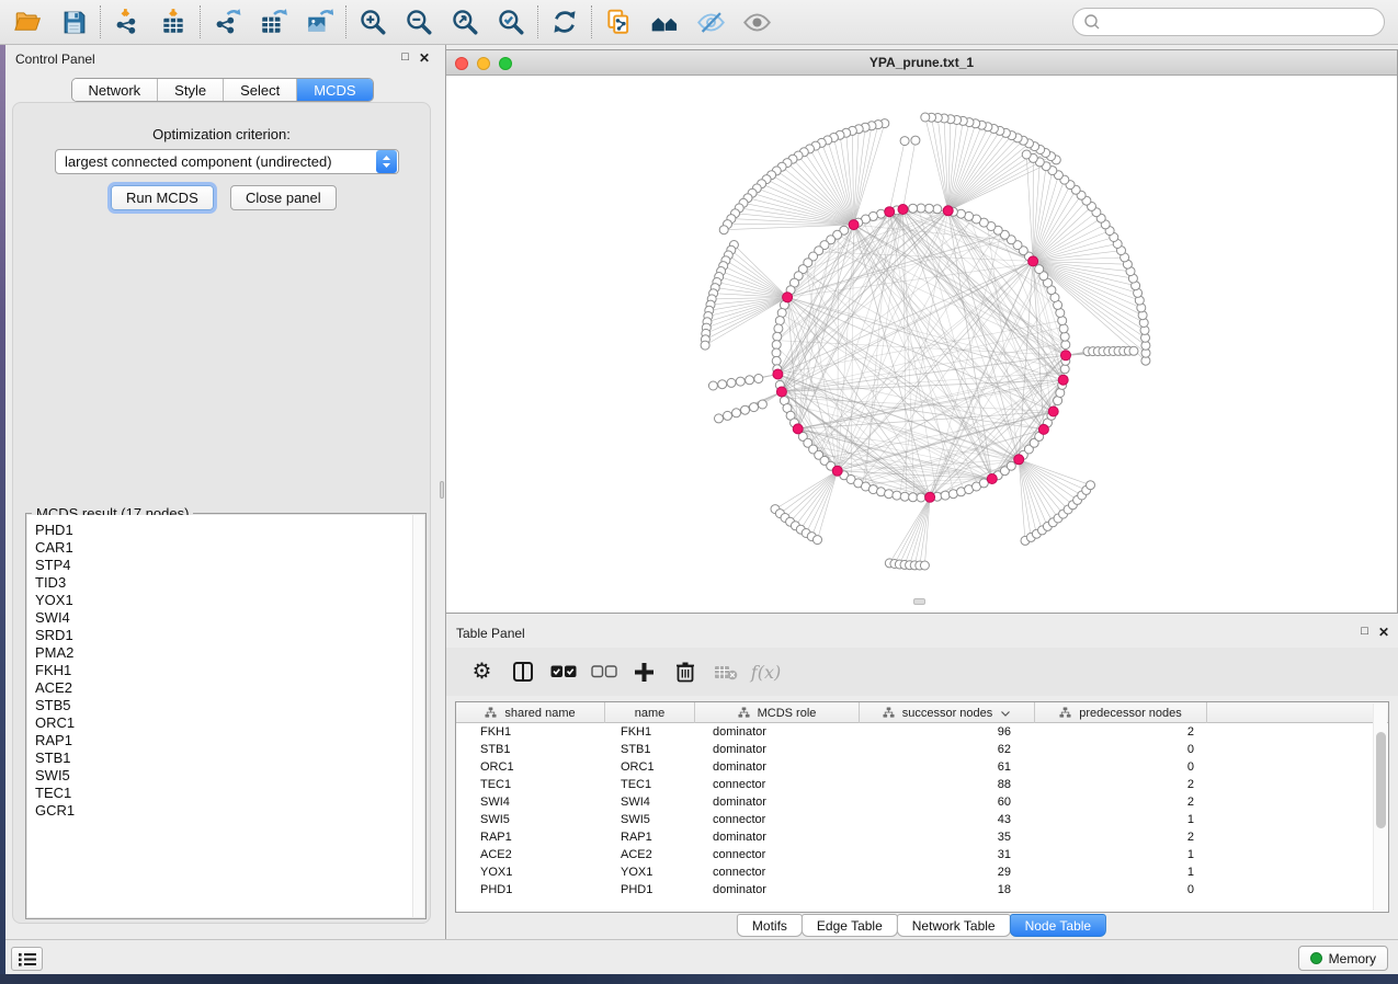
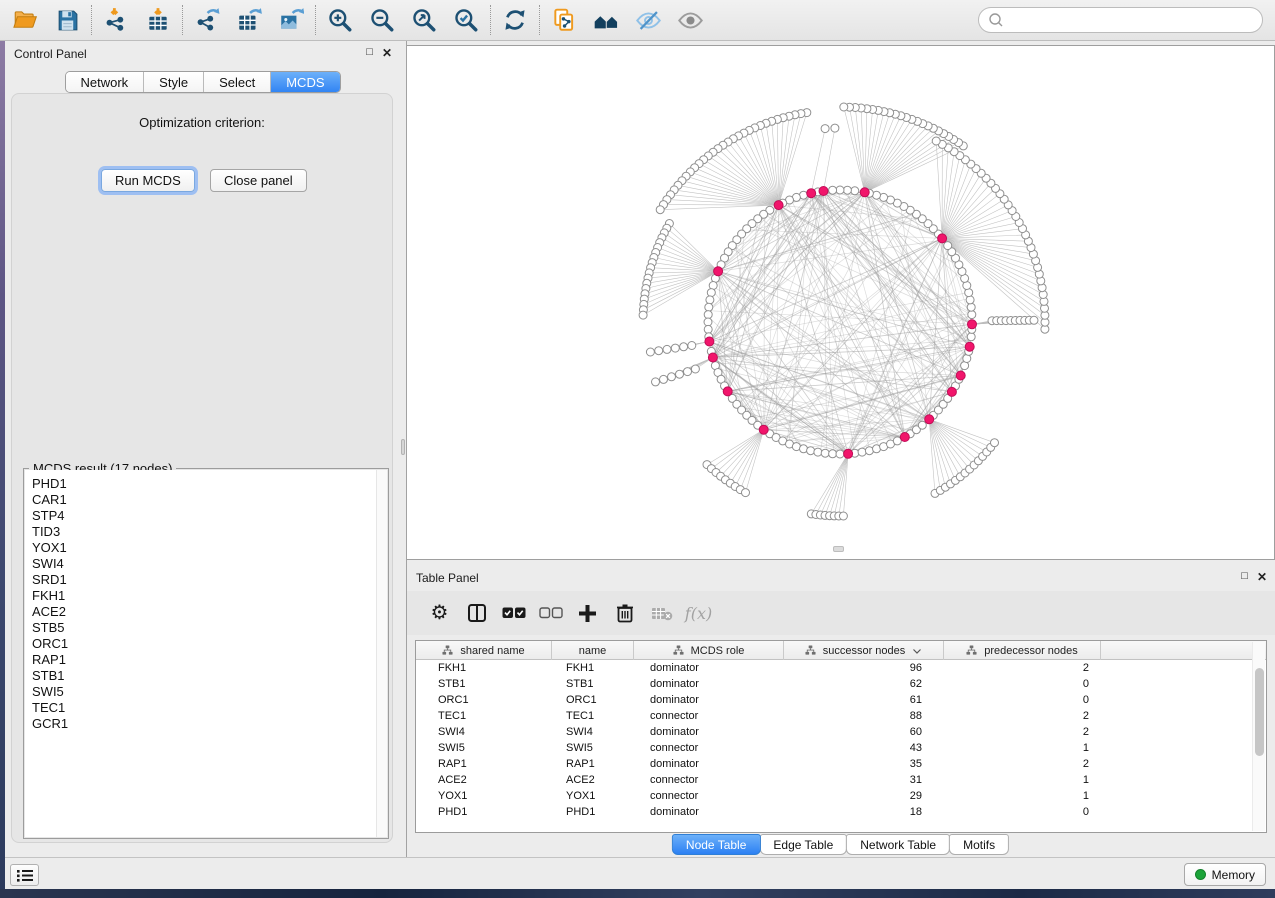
  Control Panel
  □
  ✕
  Network
  Style
  Select
  MCDS
  Optimization criterion:
- largest connected component (undirected)
  Run MCDS
  Close panel
  MCDS result (17 nodes)
  PHD1
  CAR1
  STP4
  TID3
  YOX1
  SWI4
  SRD1
- PMA2
  FKH1
  ACE2
  STB5
  ORC1
  RAP1
  STB1
  SWI5
  TEC1
  GCR1
- YPA_prune.txt_1
  Table Panel
  □
  ✕
  ⚙
  f(x)
  shared name
  name
  MCDS role
  successor nodes
  predecessor nodes
  FKH1
  FKH1
  dominator
  96
  2
  STB1
  STB1
  dominator
  62
  0
  ORC1
  ORC1
  dominator
  61
  0
  TEC1
  TEC1
  connector
  88
  2
  SWI4
  SWI4
  dominator
  60
  2
  SWI5
  SWI5
  connector
  43
  1
  RAP1
  RAP1
  dominator
  35
  2
  ACE2
  ACE2
  connector
  31
  1
  YOX1
  YOX1
  connector
  29
  1
  PHD1
  PHD1
  dominator
  18
  0
- Motifs
+ Node Table
  Edge Table
  Network Table
- Node Table
+ Motifs
  Memory
